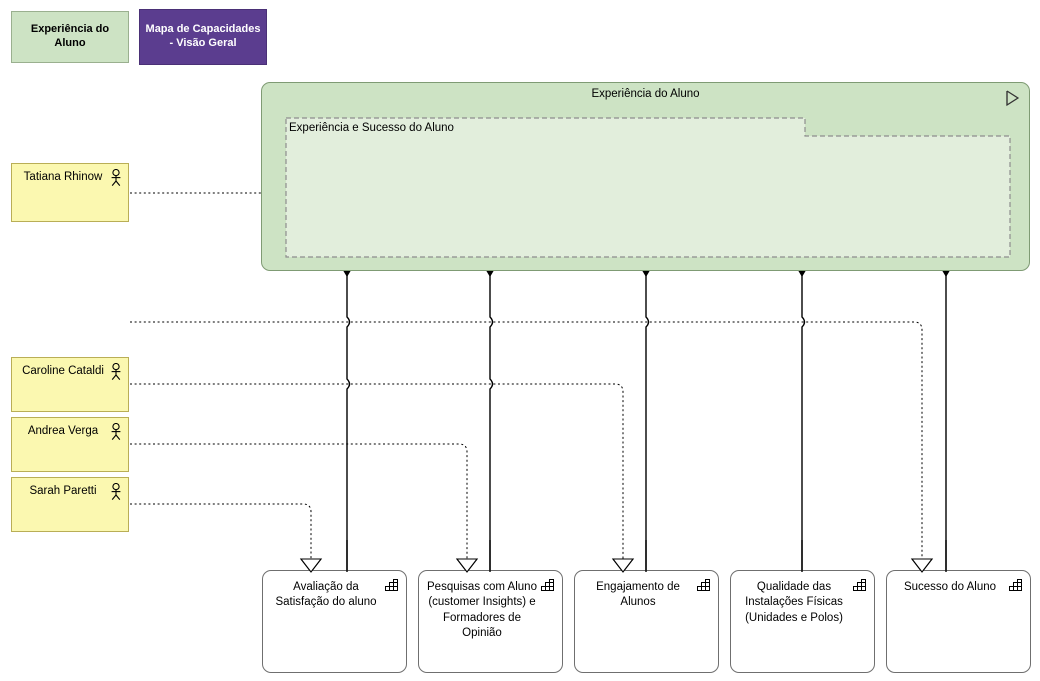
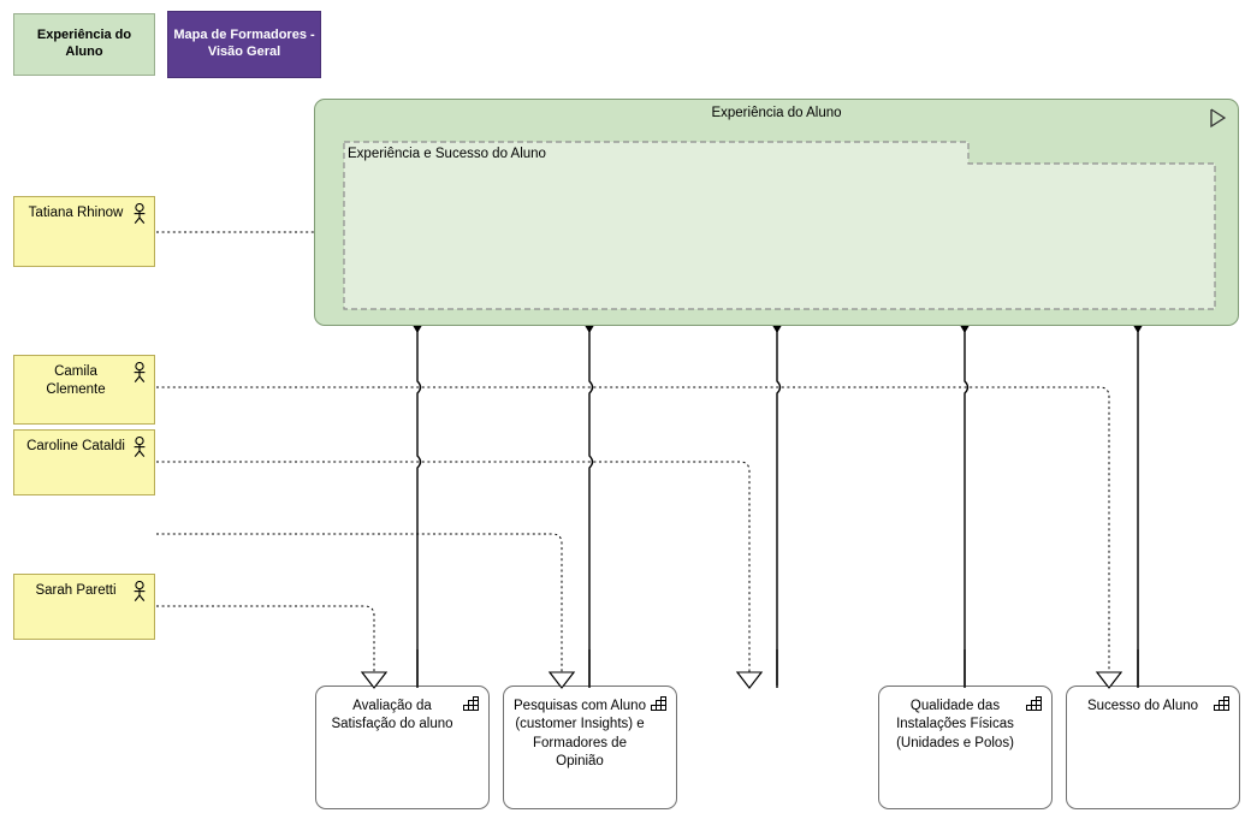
  Experiência do Aluno
- Mapa de Capacidades - Visão Geral
+ Mapa de Formadores - Visão Geral
  Experiência do Aluno
  Experiência e Sucesso do Aluno
  Tatiana Rhinow
+ Camila Clemente
  Caroline Cataldi
- Andrea Verga
  Sarah Paretti
  Avaliação da Satisfação do aluno
  Pesquisas com Aluno (customer Insights) e Formadores de Opinião
- Engajamento de Alunos
  Qualidade das Instalações Físicas (Unidades e Polos)
  Sucesso do Aluno
